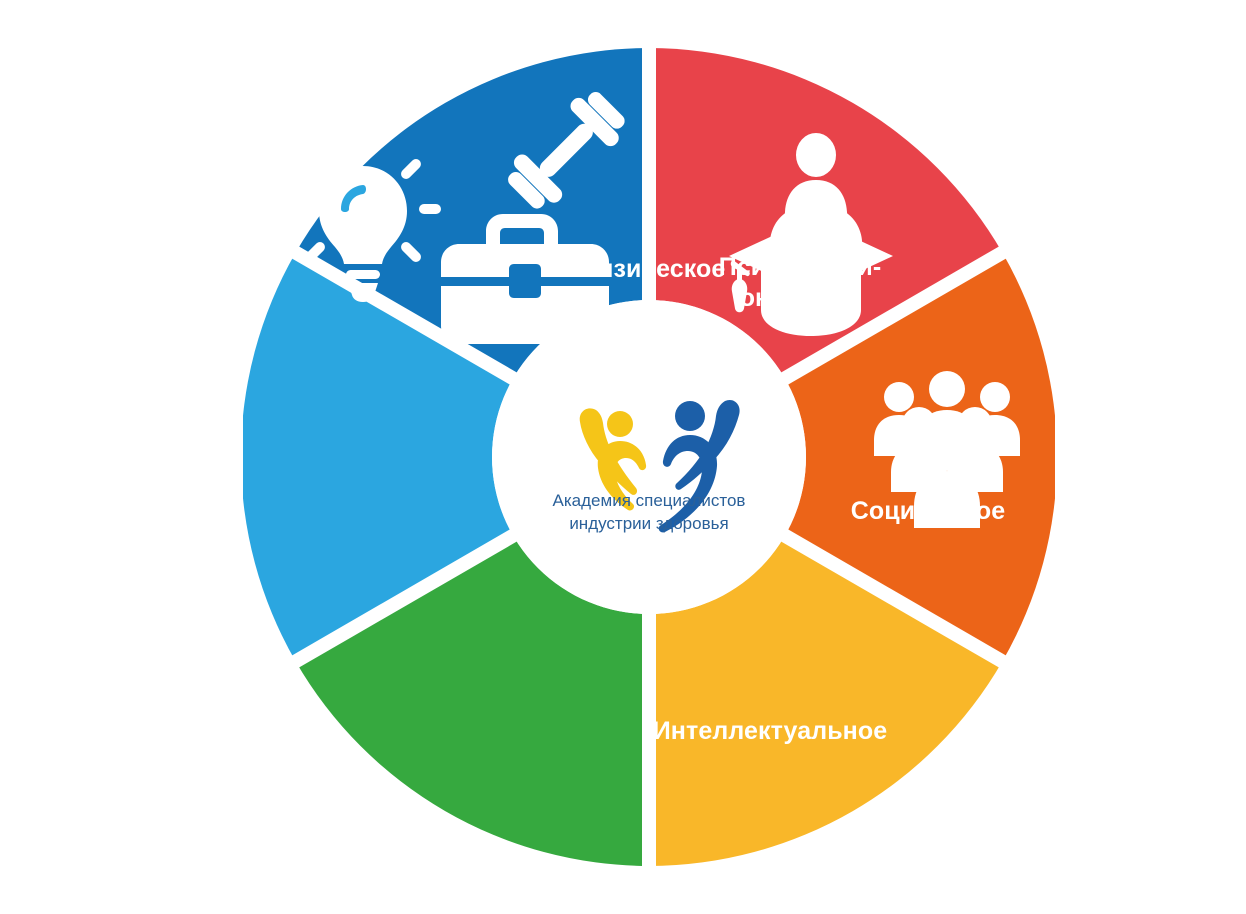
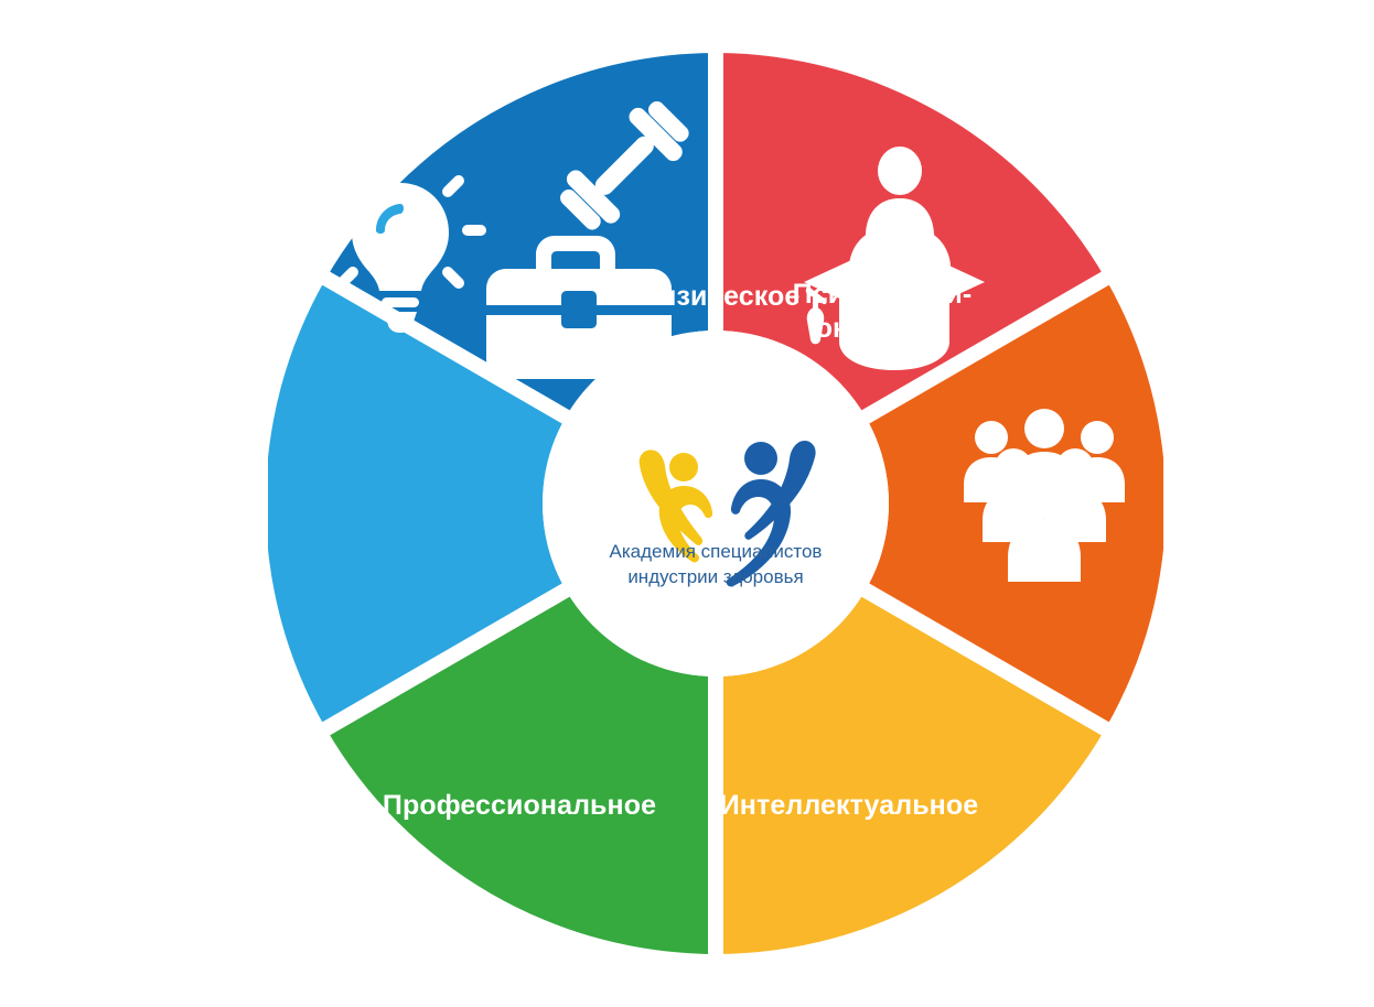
  Физическое
  Психоэмоци-
  ональное
- Социальное
  Интеллектуальное
+ Профессиональное
  Академия специалистов
  индустрии здоровья
